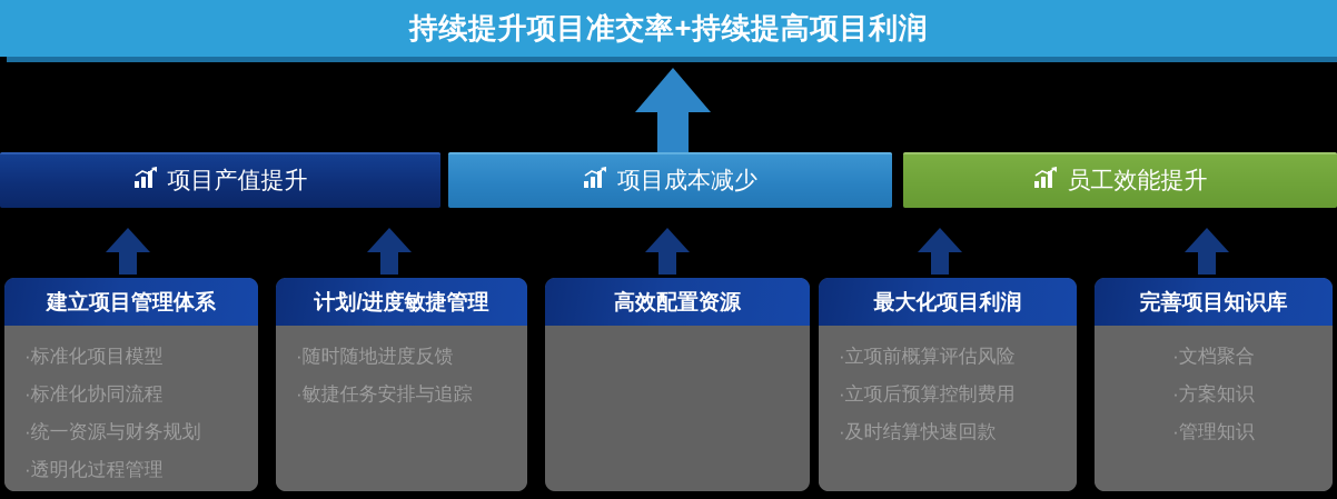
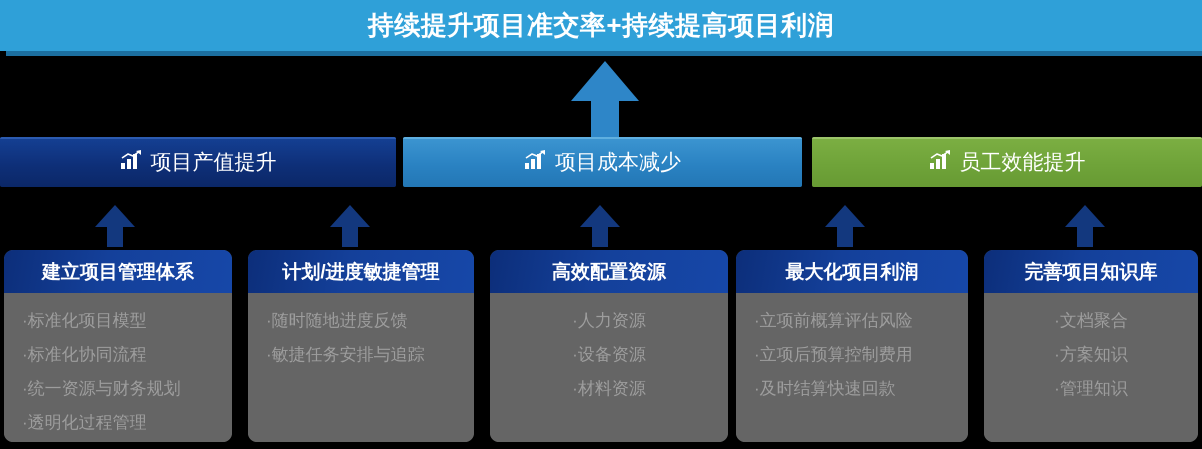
  持续提升项目准交率+持续提高项目利润
  项目产值提升
  项目成本减少
  员工效能提升
  建立项目管理体系
  ·标准化项目模型
  ·标准化协同流程
  ·统一资源与财务规划
  ·透明化过程管理
  计划/进度敏捷管理
  ·随时随地进度反馈
  ·敏捷任务安排与追踪
  高效配置资源
+ ·人力资源
+ ·设备资源
+ ·材料资源
  最大化项目利润
  ·立项前概算评估风险
  ·立项后预算控制费用
  ·及时结算快速回款
  完善项目知识库
  ·文档聚合
  ·方案知识
  ·管理知识
